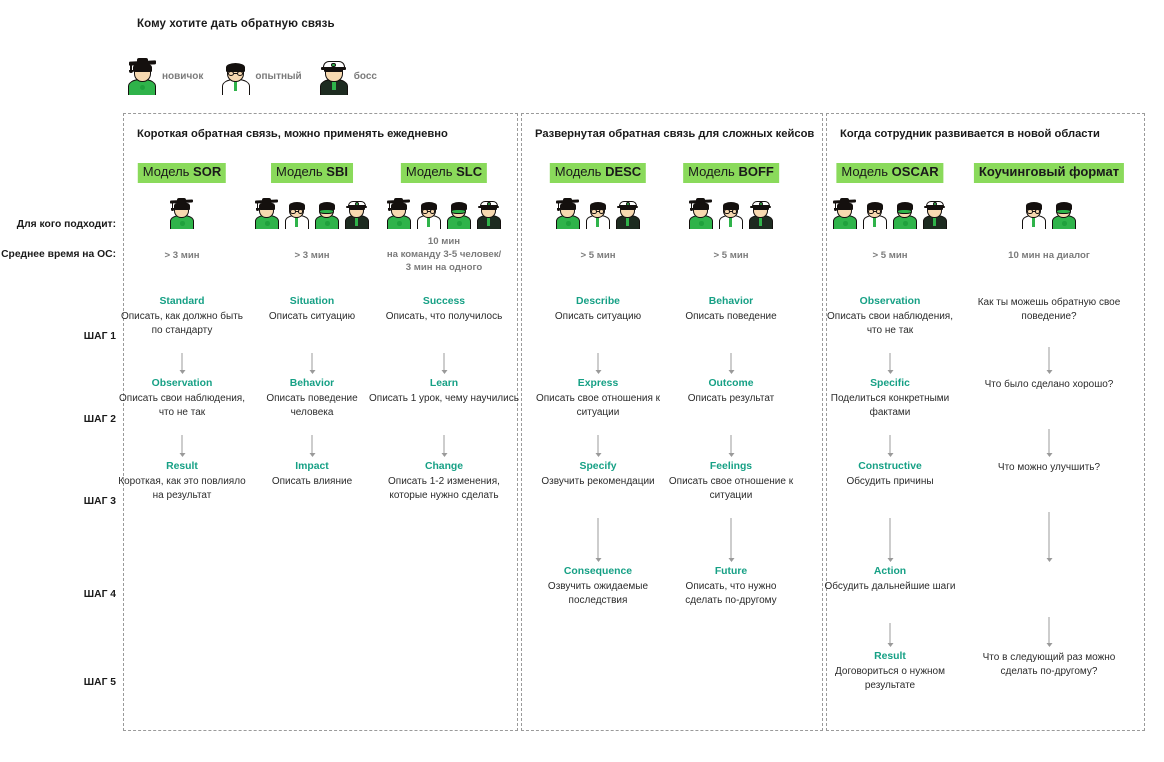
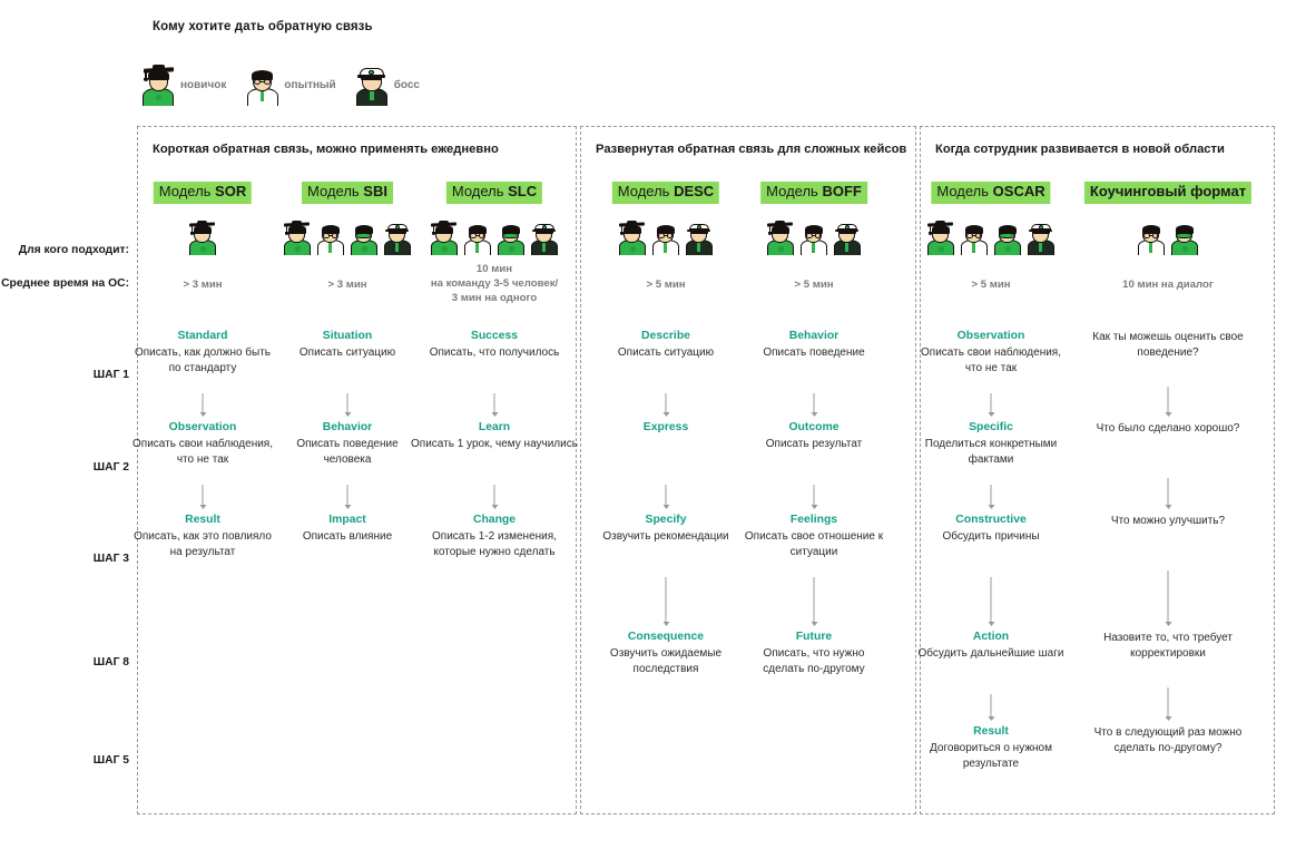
  Кому хотите дать обратную связь
  новичок
  опытный
  босс
  Короткая обратная связь, можно применять ежедневно
  Развернутая обратная связь для сложных кейсов
  Когда сотрудник развивается в новой области
  Для кого подходит:
  Среднее время на ОС:
  ШАГ 1
  ШАГ 2
  ШАГ 3
- ШАГ 4
+ ШАГ 8
  ШАГ 5
  Модель SOR
  > 3 мин
  Standard
  Описать, как должно быть по стандарту
  Observation
  Описать свои наблюдения, что не так
  Result
- Короткая, как это повлияло на результат
+ Описать, как это повлияло на результат
  Модель SBI
  > 3 мин
  Situation
  Описать ситуацию
  Behavior
  Описать поведение человека
  Impact
  Описать влияние
  Модель SLC
  10 мин
  на команду 3-5 человек/
  3 мин на одного
  Success
  Описать, что получилось
  Learn
  Описать 1 урок, чему научились
  Change
  Описать 1-2 изменения, которые нужно сделать
  Модель DESC
  > 5 мин
  Describe
  Описать ситуацию
  Express
- Описать свое отношения к ситуации
  Specify
  Озвучить рекомендации
  Consequence
  Озвучить ожидаемые последствия
  Модель BOFF
  > 5 мин
  Behavior
  Описать поведение
  Outcome
  Описать результат
  Feelings
  Описать свое отношение к ситуации
  Future
  Описать, что нужно сделать по-другому
  Модель OSCAR
  > 5 мин
  Observation
  Описать свои наблюдения, что не так
  Specific
  Поделиться конкретными фактами
  Constructive
  Обсудить причины
  Action
  Обсудить дальнейшие шаги
  Result
  Договориться о нужном результате
  Коучинговый формат
  10 мин на диалог
- Как ты можешь обратную свое поведение?
+ Как ты можешь оценить свое поведение?
  Что было сделано хорошо?
  Что можно улучшить?
+ Назовите то, что требует корректировки
  Что в следующий раз можно сделать по-другому?
